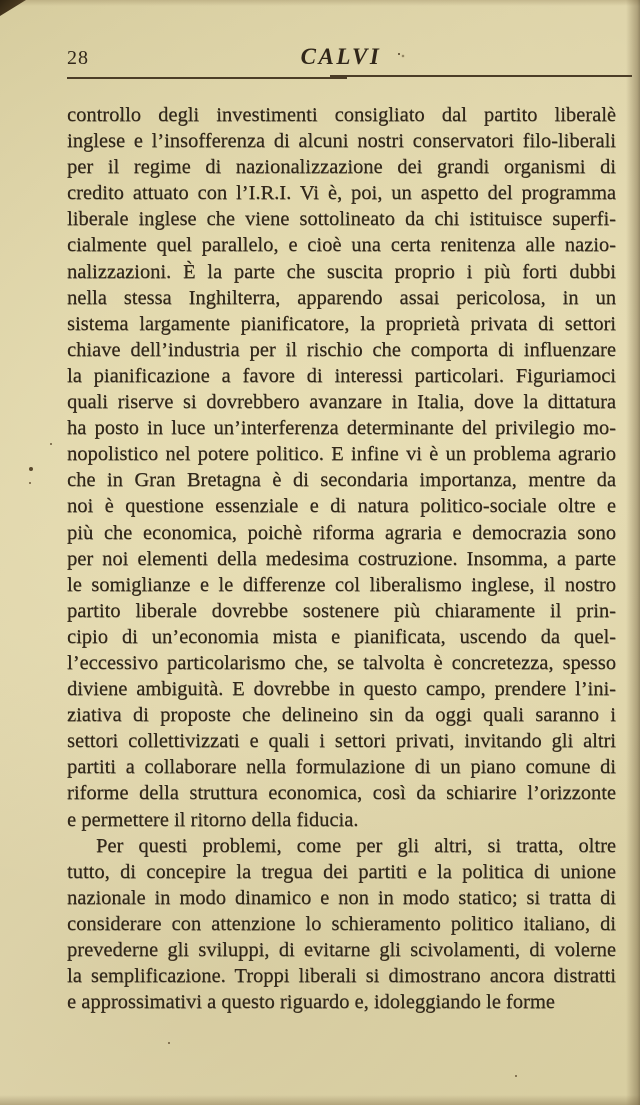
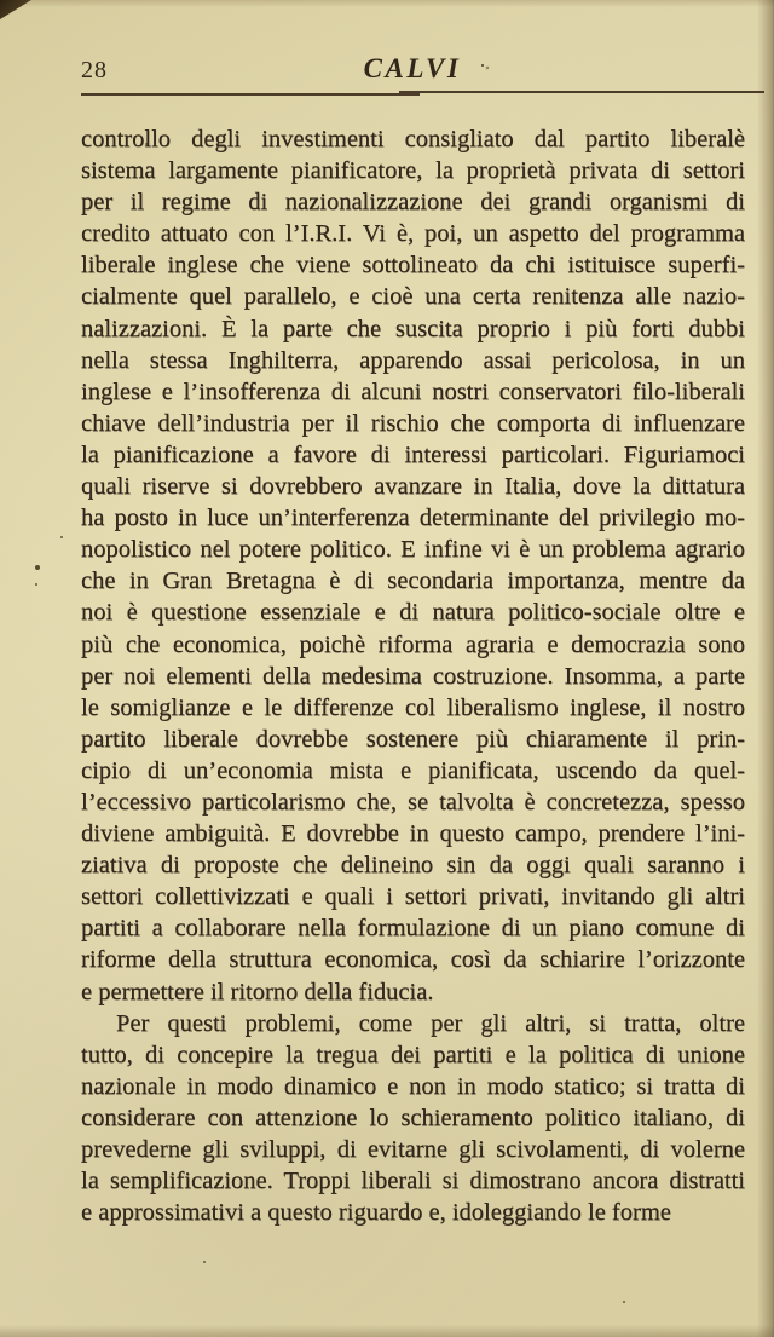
  28
  CALVI
  controllo degli investimenti consigliato dal partito liberalè
- inglese e l’insofferenza di alcuni nostri conservatori filo-liberali
+ sistema largamente pianificatore, la proprietà privata di settori
  per il regime di nazionalizzazione dei grandi organismi di
  credito attuato con l’I.R.I. Vi è, poi, un aspetto del programma
  liberale inglese che viene sottolineato da chi istituisce superfi-
  cialmente quel parallelo, e cioè una certa renitenza alle nazio-
  nalizzazioni. È la parte che suscita proprio i più forti dubbi
  nella stessa Inghilterra, apparendo assai pericolosa, in un
- sistema largamente pianificatore, la proprietà privata di settori
+ inglese e l’insofferenza di alcuni nostri conservatori filo-liberali
  chiave dell’industria per il rischio che comporta di influenzare
  la pianificazione a favore di interessi particolari. Figuriamoci
  quali riserve si dovrebbero avanzare in Italia, dove la dittatura
  ha posto in luce un’interferenza determinante del privilegio mo-
  nopolistico nel potere politico. E infine vi è un problema agrario
  che in Gran Bretagna è di secondaria importanza, mentre da
  noi è questione essenziale e di natura politico-sociale oltre e
  più che economica, poichè riforma agraria e democrazia sono
  per noi elementi della medesima costruzione. Insomma, a parte
  le somiglianze e le differenze col liberalismo inglese, il nostro
  partito liberale dovrebbe sostenere più chiaramente il prin-
  cipio di un’economia mista e pianificata, uscendo da quel-
  l’eccessivo particolarismo che, se talvolta è concretezza, spesso
  diviene ambiguità. E dovrebbe in questo campo, prendere l’ini-
  ziativa di proposte che delineino sin da oggi quali saranno i
  settori collettivizzati e quali i settori privati, invitando gli altri
  partiti a collaborare nella formulazione di un piano comune di
  riforme della struttura economica, così da schiarire l’orizzonte
  e permettere il ritorno della fiducia.
  Per questi problemi, come per gli altri, si tratta, oltre
  tutto, di concepire la tregua dei partiti e la politica di unione
  nazionale in modo dinamico e non in modo statico; si tratta di
  considerare con attenzione lo schieramento politico italiano, di
  prevederne gli sviluppi, di evitarne gli scivolamenti, di volerne
  la semplificazione. Troppi liberali si dimostrano ancora distratti
  e approssimativi a questo riguardo e, idoleggiando le forme
